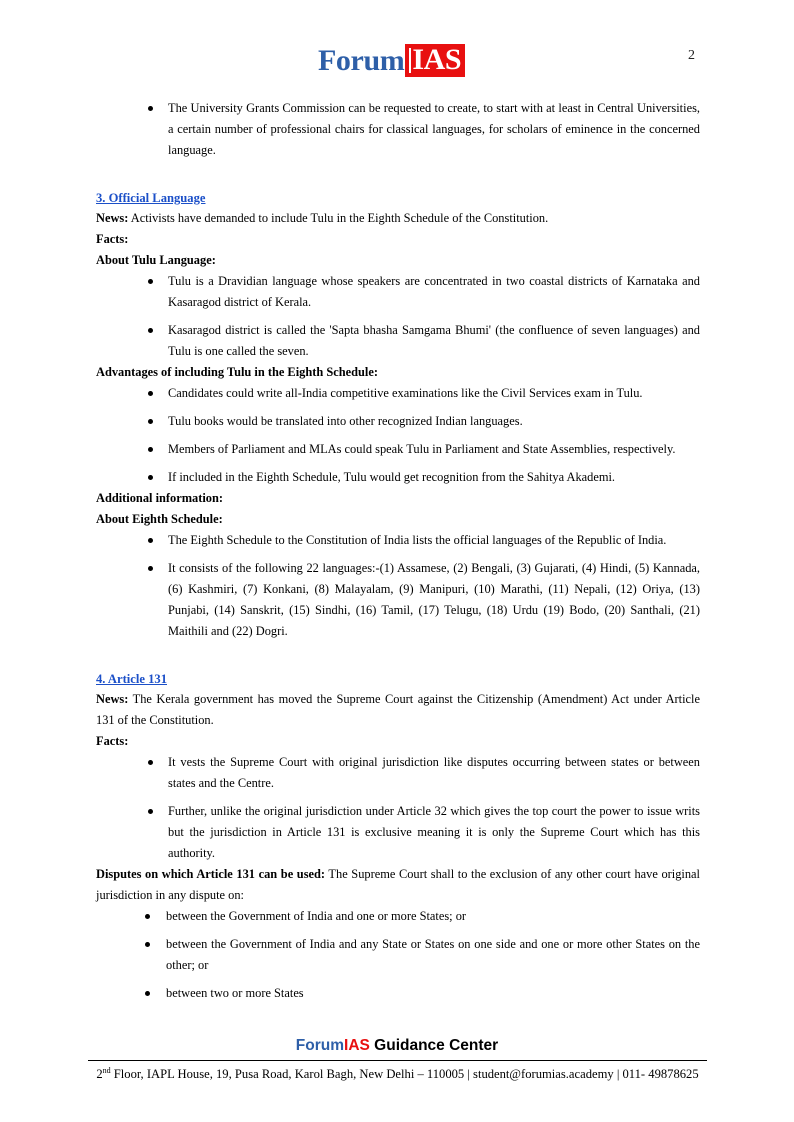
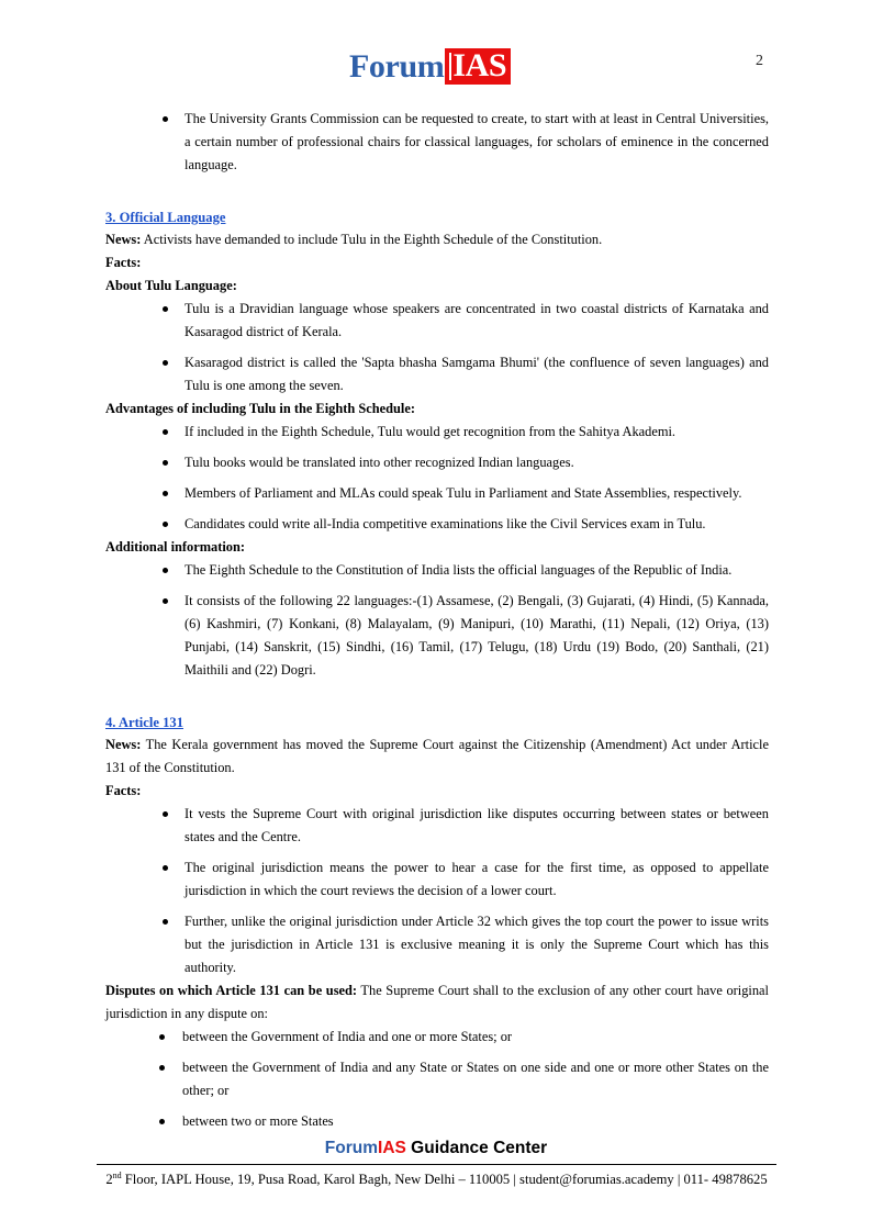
  Forum
  IAS
  2
  The University Grants Commission can be requested to create, to start with at least in Central Universities, a certain number of professional chairs for classical languages, for scholars of eminence in the concerned language.
  3. Official Language
  News: Activists have demanded to include Tulu in the Eighth Schedule of the Constitution.
  Facts:
  About Tulu Language:
  Tulu is a Dravidian language whose speakers are concentrated in two coastal districts of Karnataka and Kasaragod district of Kerala.
- Kasaragod district is called the 'Sapta bhasha Samgama Bhumi' (the confluence of seven languages) and Tulu is one called the seven.
+ Kasaragod district is called the 'Sapta bhasha Samgama Bhumi' (the confluence of seven languages) and Tulu is one among the seven.
  Advantages of including Tulu in the Eighth Schedule:
- Candidates could write all-India competitive examinations like the Civil Services exam in Tulu.
+ If included in the Eighth Schedule, Tulu would get recognition from the Sahitya Akademi.
  Tulu books would be translated into other recognized Indian languages.
  Members of Parliament and MLAs could speak Tulu in Parliament and State Assemblies, respectively.
- If included in the Eighth Schedule, Tulu would get recognition from the Sahitya Akademi.
+ Candidates could write all-India competitive examinations like the Civil Services exam in Tulu.
  Additional information:
- About Eighth Schedule:
  The Eighth Schedule to the Constitution of India lists the official languages of the Republic of India.
  It consists of the following 22 languages:-(1) Assamese, (2) Bengali, (3) Gujarati, (4) Hindi, (5) Kannada, (6) Kashmiri, (7) Konkani, (8) Malayalam, (9) Manipuri, (10) Marathi, (11) Nepali, (12) Oriya, (13) Punjabi, (14) Sanskrit, (15) Sindhi, (16) Tamil, (17) Telugu, (18) Urdu (19) Bodo, (20) Santhali, (21) Maithili and (22) Dogri.
  4. Article 131
  News: The Kerala government has moved the Supreme Court against the Citizenship (Amendment) Act under Article 131 of the Constitution.
  Facts:
  It vests the Supreme Court with original jurisdiction like disputes occurring between states or between states and the Centre.
+ The original jurisdiction means the power to hear a case for the first time, as opposed to appellate jurisdiction in which the court reviews the decision of a lower court.
  Further, unlike the original jurisdiction under Article 32 which gives the top court the power to issue writs but the jurisdiction in Article 131 is exclusive meaning it is only the Supreme Court which has this authority.
  Disputes on which Article 131 can be used: The Supreme Court shall to the exclusion of any other court have original jurisdiction in any dispute on:
  between the Government of India and one or more States; or
  between the Government of India and any State or States on one side and one or more other States on the other; or
  between two or more States
  ForumIAS Guidance Center
  2nd Floor, IAPL House, 19, Pusa Road, Karol Bagh, New Delhi – 110005 | student@forumias.academy | 011- 49878625
